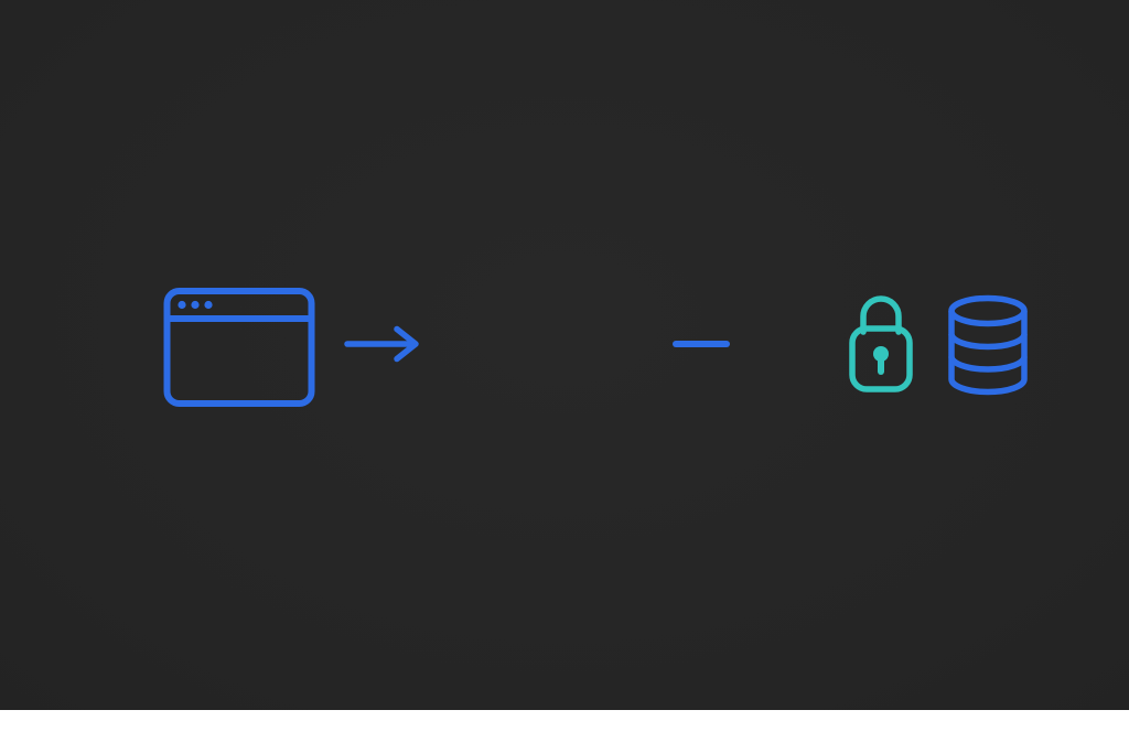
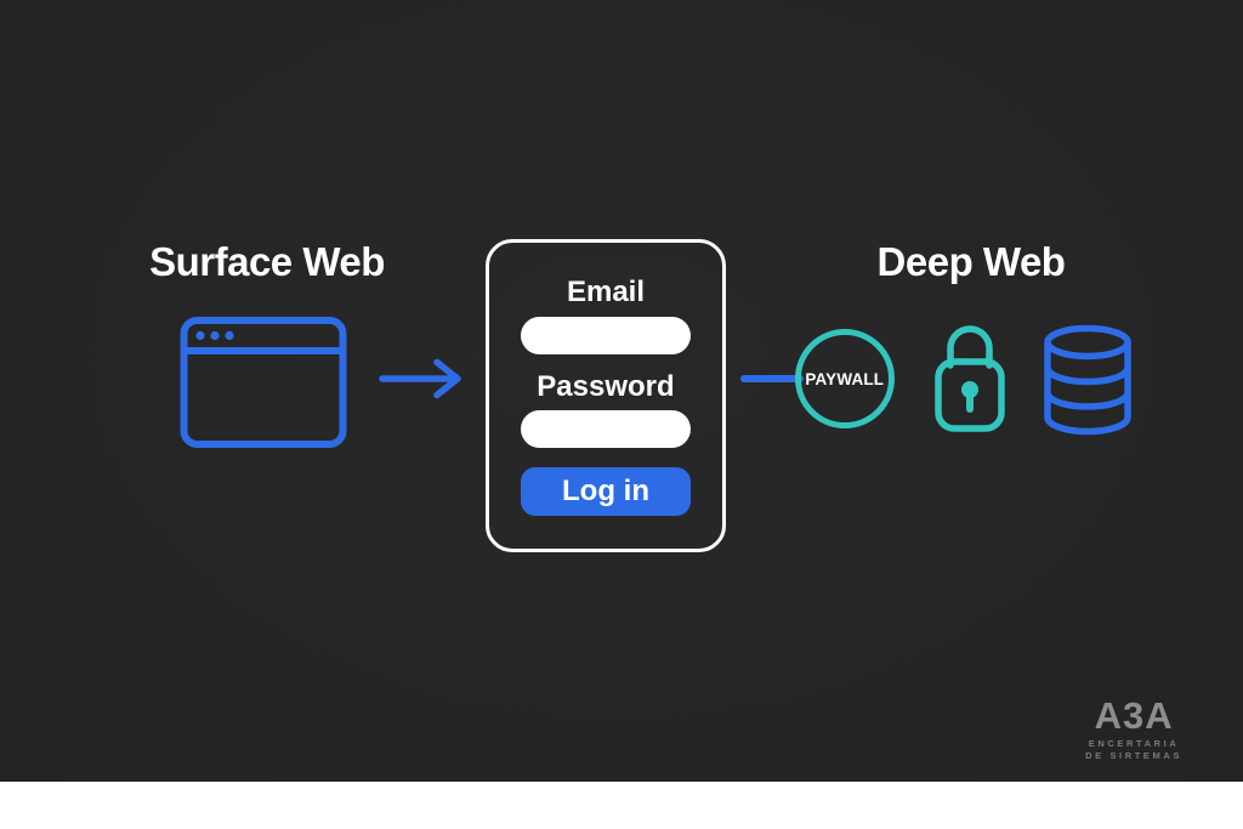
+ Surface Web
+ Email
+ Password
+ Log in
+ Deep Web
+ PAYWALL
+ A3A
+ ENCERTARIA
+ DE SIRTEMAS
